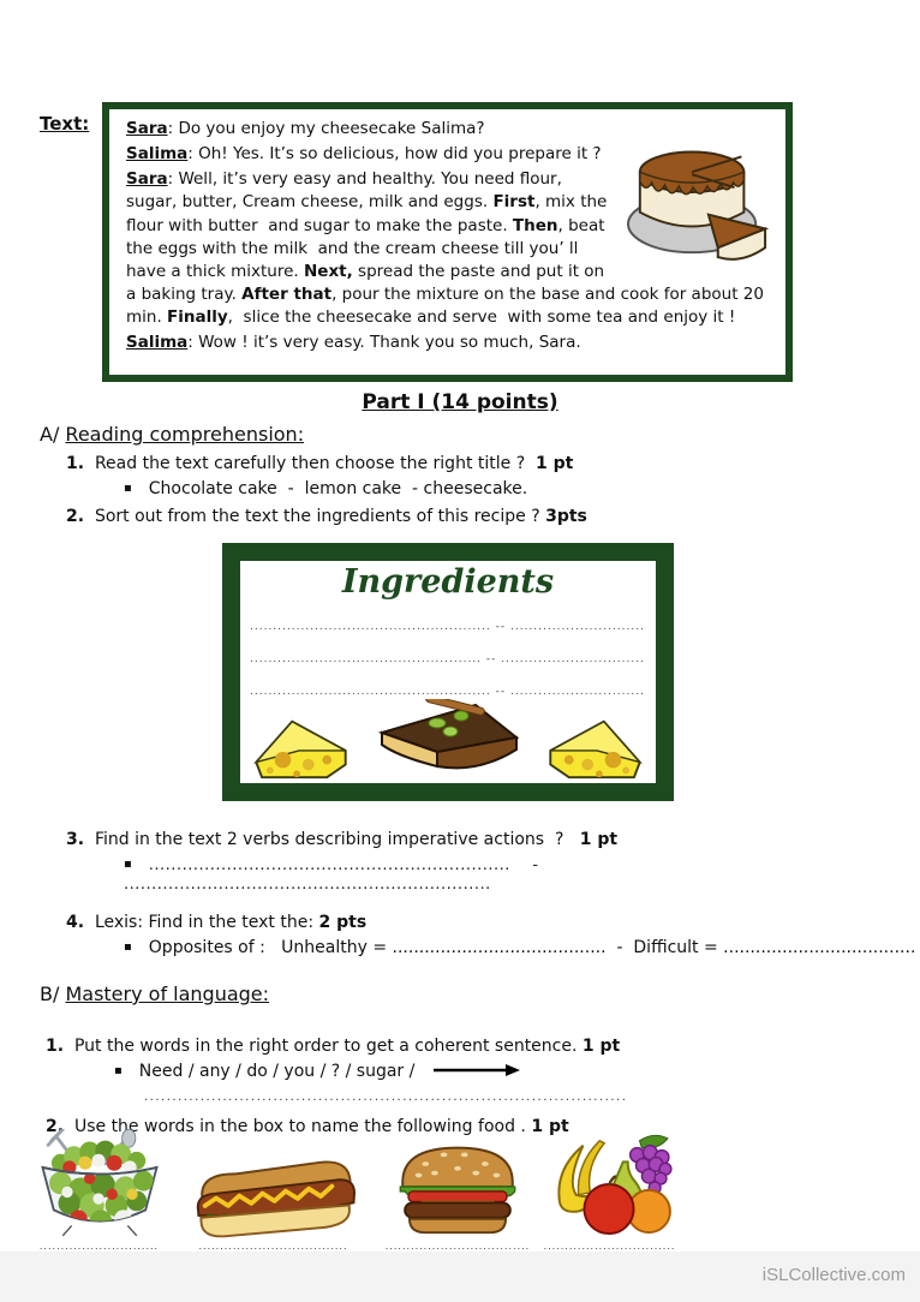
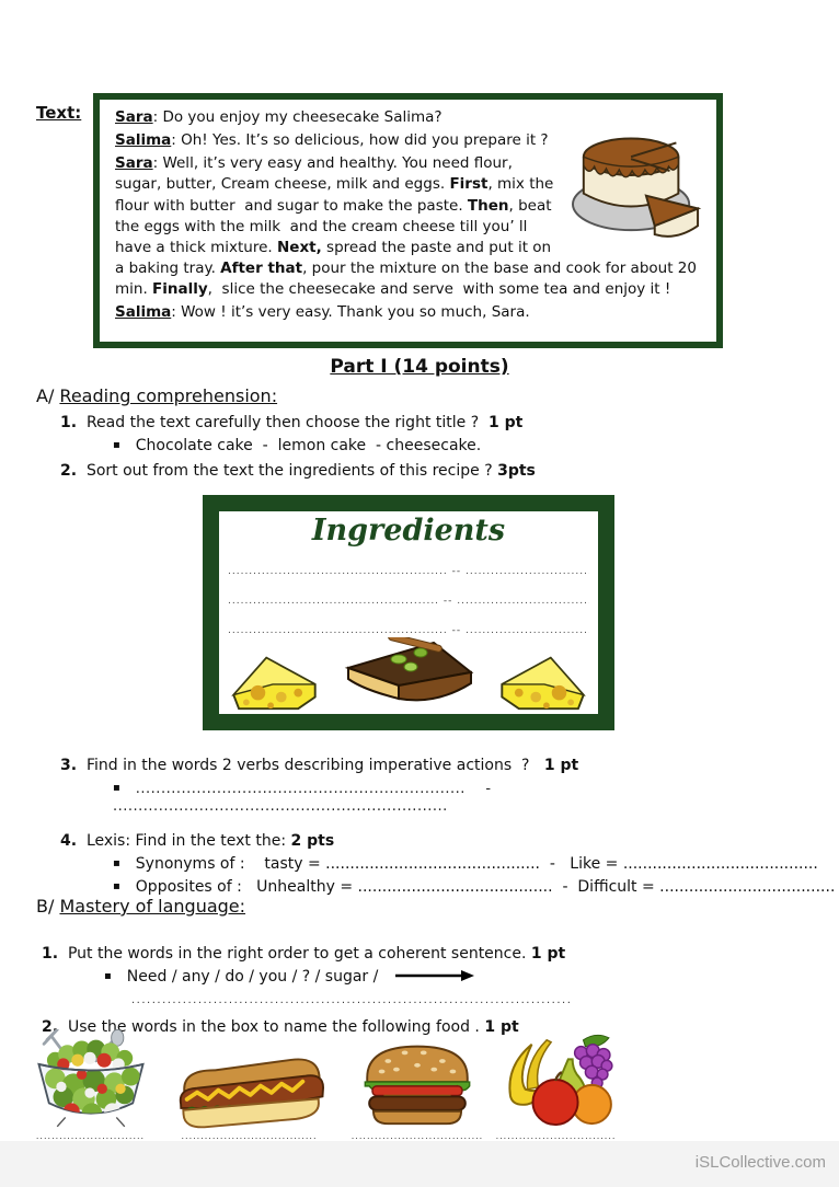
  Text:
  Sara: Do you enjoy my cheesecake Salima?
  Salima: Oh! Yes. It’s so delicious, how did you prepare it ?
  Sara: Well, it’s very easy and healthy. You need flour, sugar, butter, Cream cheese, milk and eggs. First, mix the flour with butter and sugar to make the paste. Then, beat the eggs with the milk and the cream cheese till you’ ll have a thick mixture. Next, spread the paste and put it on a baking tray. After that, pour the mixture on the base and cook for about 20 min. Finally, slice the cheesecake and serve with some tea and enjoy it !
  Salima: Wow ! it’s very easy. Thank you so much, Sara.
  Part I (14 points)
  A/ Reading comprehension:
  1. Read the text carefully then choose the right title ? 1 pt
  ▪ Chocolate cake - lemon cake - cheesecake.
  2. Sort out from the text the ingredients of this recipe ? 3pts
  Ingredients
  .................................................... -- .............................
  .................................................. -- ...............................
  .................................................... -- .............................
- 3. Find in the text 2 verbs describing imperative actions ? 1 pt
+ 3. Find in the words 2 verbs describing imperative actions ? 1 pt
  ▪ ................................................................. - ..................................................................
  4. Lexis: Find in the text the: 2 pts
+ ▪ Synonyms of : tasty = ............................................ - Like = ........................................
  ▪ Opposites of : Unhealthy = ........................................ - Difficult = ....................................
  B/ Mastery of language:
  1. Put the words in the right order to get a coherent sentence. 1 pt
  ▪ Need / any / do / you / ? / sugar /
  .....................................................................................
  2. Use the words in the box to name the following food . 1 pt
  ............................
  ...................................
  ..................................
  ...............................
  iSLCollective.com
